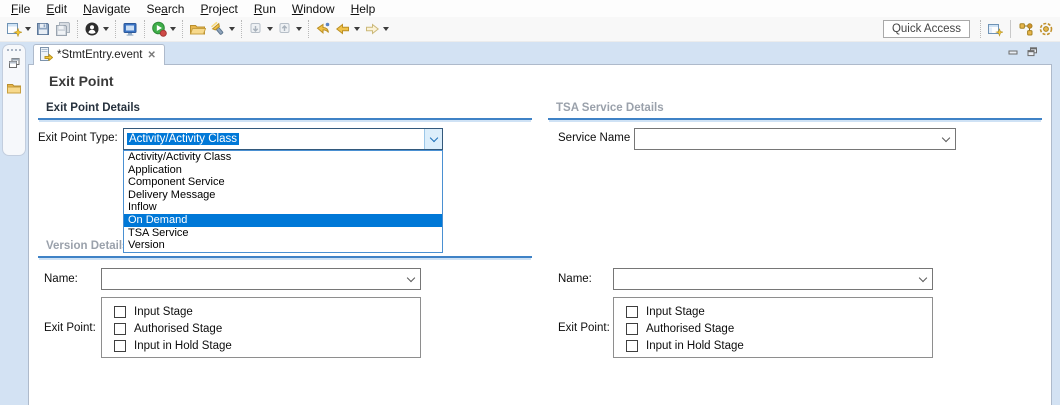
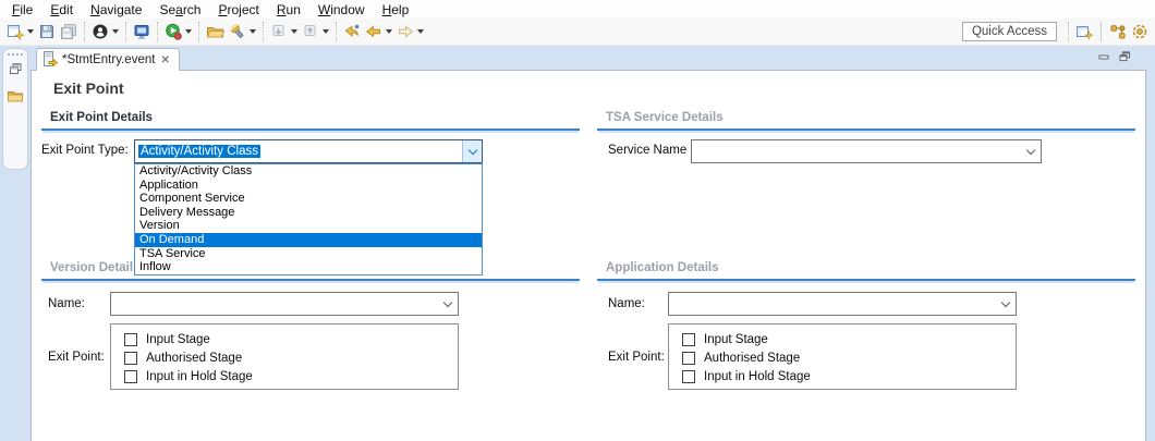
  File
  Edit
  Navigate
  Search
  Project
  Run
  Window
  Help
  Quick Access
  *StmtEntry.event
  ✕
  Exit Point
  Exit Point Details
  Exit Point Type:
  Activity/Activity Class
  Activity/Activity Class
  Application
  Component Service
  Delivery Message
- Inflow
+ Version
  On Demand
  TSA Service
- Version
+ Inflow
  TSA Service Details
  Service Name
  Version Detail
  Name:
  Exit Point:
  Input Stage
  Authorised Stage
  Input in Hold Stage
+ Application Details
  Name:
  Exit Point:
  Input Stage
  Authorised Stage
  Input in Hold Stage
